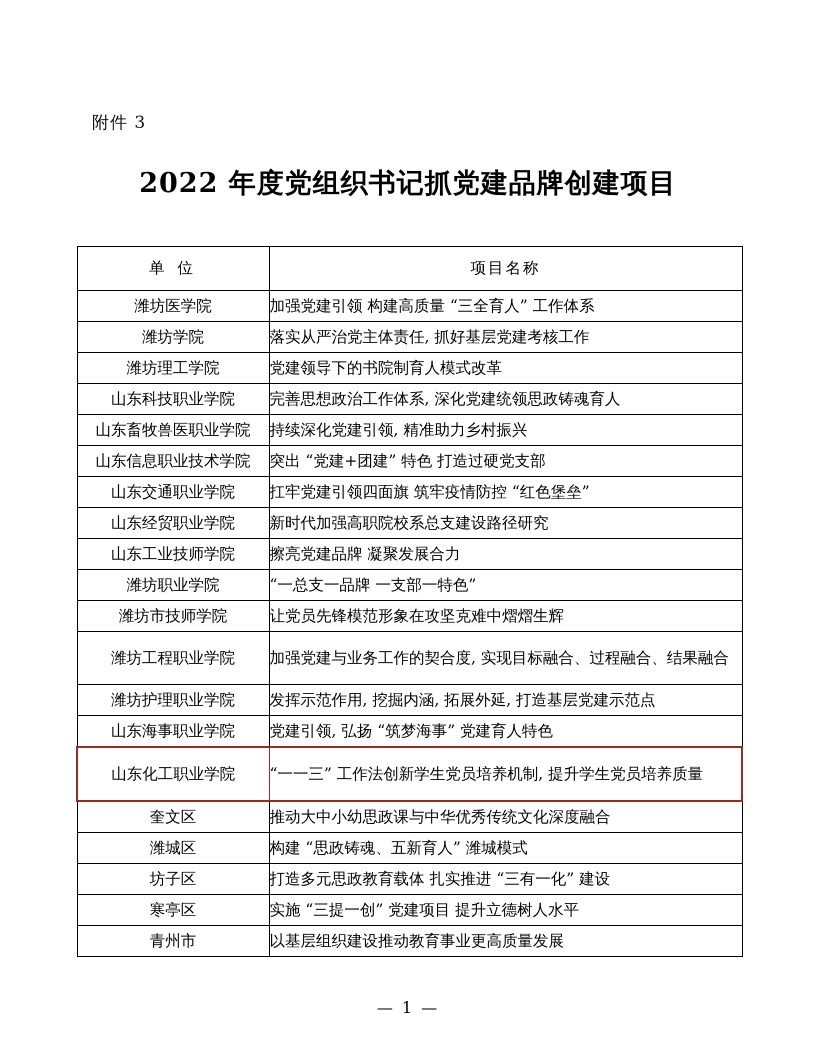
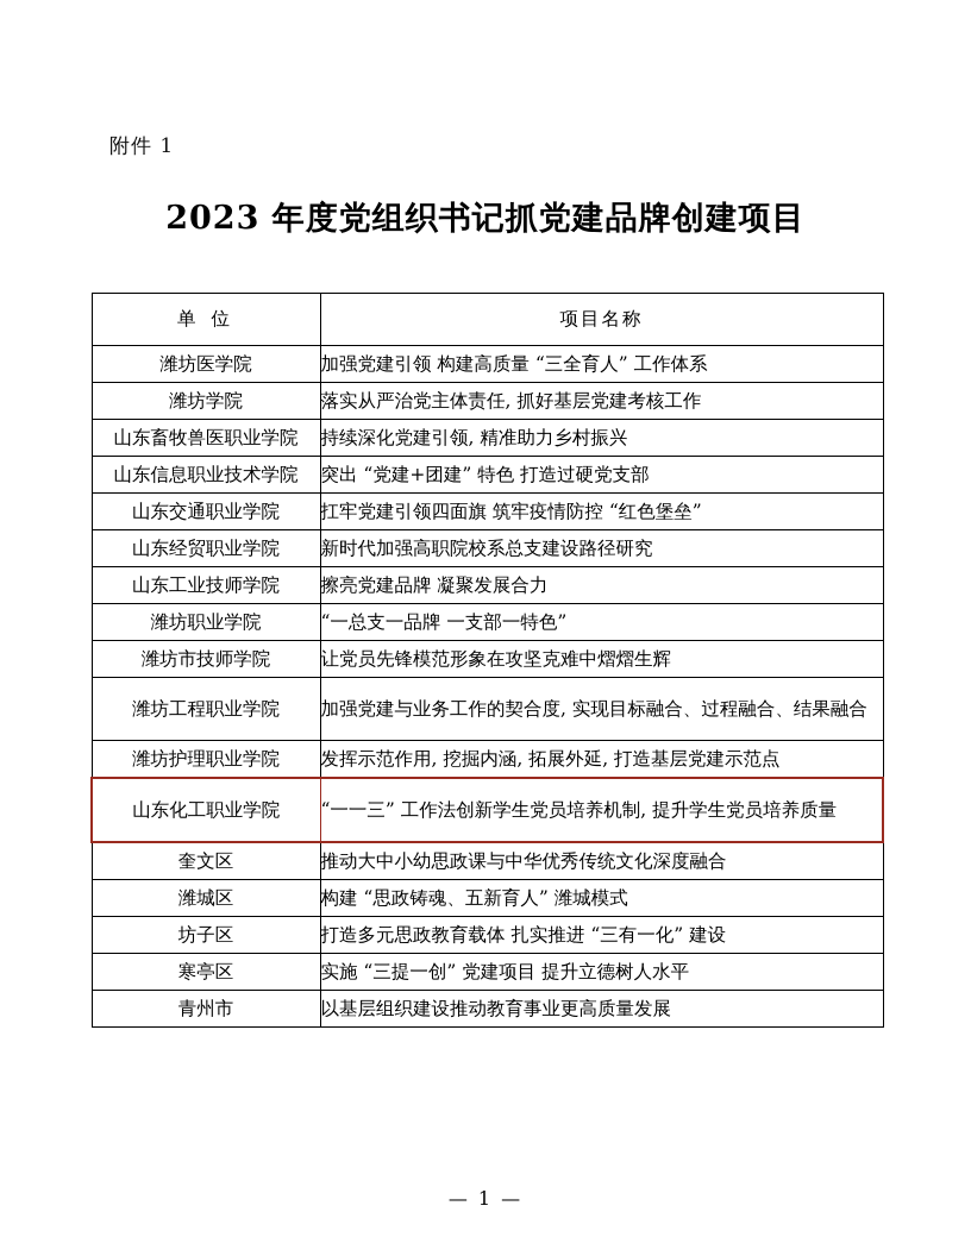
- 附件 3
+ 附件 1
- 2022 年度党组织书记抓党建品牌创建项目
+ 2023 年度党组织书记抓党建品牌创建项目
  单 位	项目名称
  潍坊医学院	加强党建引领 构建高质量 “三全育人” 工作体系
  潍坊学院	落实从严治党主体责任, 抓好基层党建考核工作
- 潍坊理工学院	党建领导下的书院制育人模式改革
- 山东科技职业学院	完善思想政治工作体系, 深化党建统领思政铸魂育人
  山东畜牧兽医职业学院	持续深化党建引领, 精准助力乡村振兴
  山东信息职业技术学院	突出 “党建+团建” 特色 打造过硬党支部
  山东交通职业学院	扛牢党建引领四面旗 筑牢疫情防控 “红色堡垒”
  山东经贸职业学院	新时代加强高职院校系总支建设路径研究
  山东工业技师学院	擦亮党建品牌 凝聚发展合力
  潍坊职业学院	“一总支一品牌 一支部一特色”
  潍坊市技师学院	让党员先锋模范形象在攻坚克难中熠熠生辉
  潍坊工程职业学院	加强党建与业务工作的契合度, 实现目标融合、过程融合、结果融合
  潍坊护理职业学院	发挥示范作用, 挖掘内涵, 拓展外延, 打造基层党建示范点
- 山东海事职业学院	党建引领, 弘扬 “筑梦海事” 党建育人特色
  山东化工职业学院	“一一三” 工作法创新学生党员培养机制, 提升学生党员培养质量
  奎文区	推动大中小幼思政课与中华优秀传统文化深度融合
  潍城区	构建 “思政铸魂、五新育人” 潍城模式
  坊子区	打造多元思政教育载体 扎实推进 “三有一化” 建设
  寒亭区	实施 “三提一创” 党建项目 提升立德树人水平
  青州市	以基层组织建设推动教育事业更高质量发展
  — 1 —
